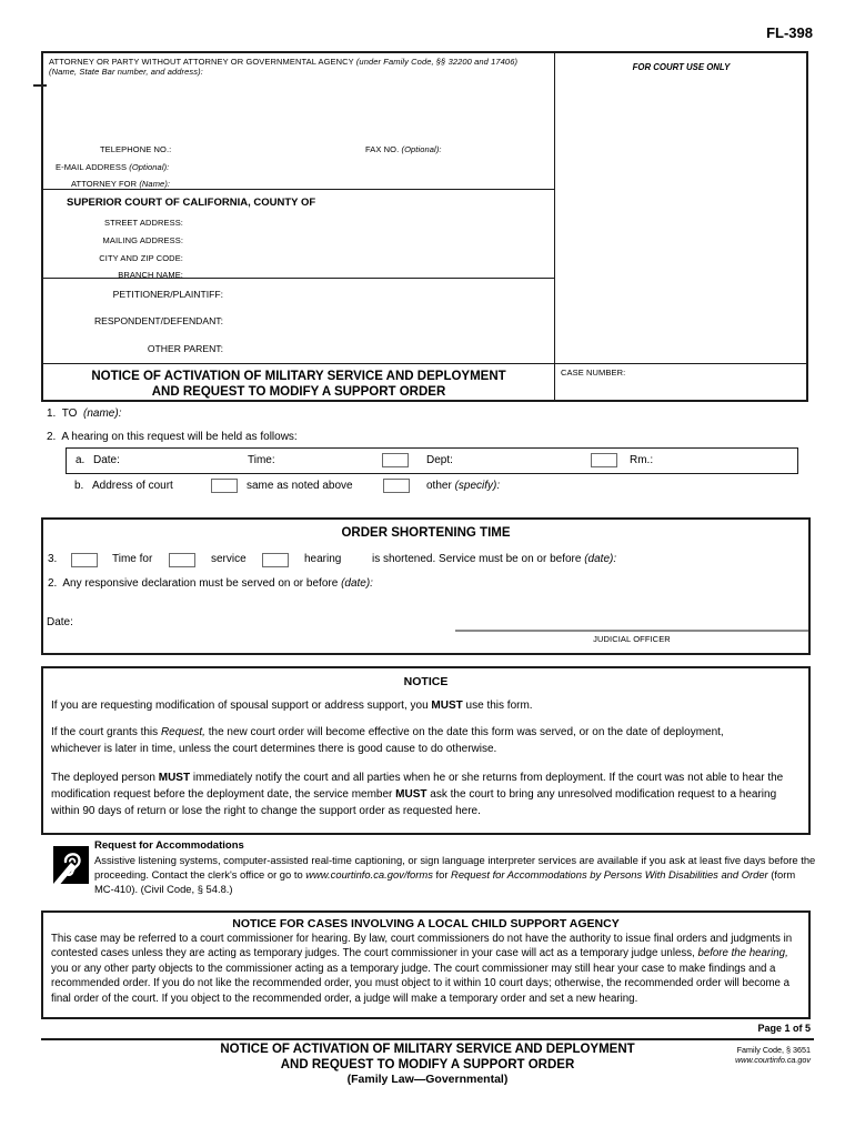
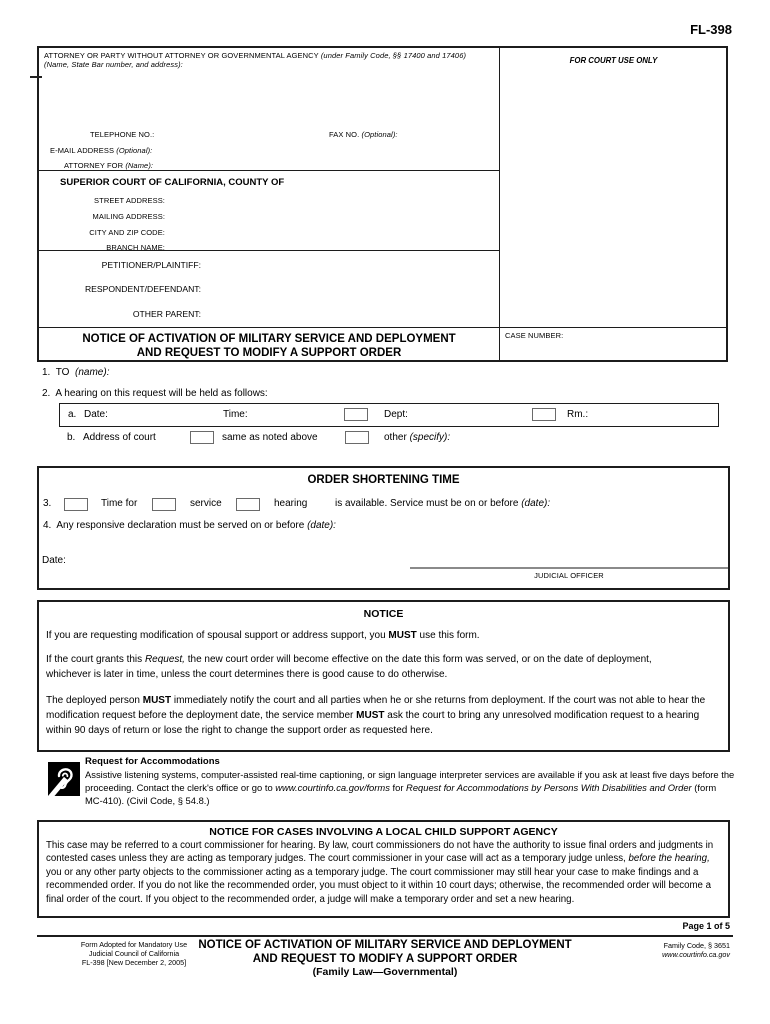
  FL-398
- ATTORNEY OR PARTY WITHOUT ATTORNEY OR GOVERNMENTAL AGENCY (under Family Code, §§ 32200 and 17406) (Name, State Bar number, and address):
+ ATTORNEY OR PARTY WITHOUT ATTORNEY OR GOVERNMENTAL AGENCY (under Family Code, §§ 17400 and 17406) (Name, State Bar number, and address):
  TELEPHONE NO.:
  FAX NO. (Optional):
  E-MAIL ADDRESS (Optional):
  ATTORNEY FOR (Name):
  SUPERIOR COURT OF CALIFORNIA, COUNTY OF
  STREET ADDRESS:
  MAILING ADDRESS:
  CITY AND ZIP CODE:
  BRANCH NAME:
  PETITIONER/PLAINTIFF:
  RESPONDENT/DEFENDANT:
  OTHER PARENT:
  NOTICE OF ACTIVATION OF MILITARY SERVICE AND DEPLOYMENT
  AND REQUEST TO MODIFY A SUPPORT ORDER
  FOR COURT USE ONLY
  CASE NUMBER:
  1. TO (name):
  2. A hearing on this request will be held as follows:
  a.
  Date:
  Time:
  Dept:
  Rm.:
  b.
  Address of court
  same as noted above
  other (specify):
  ORDER SHORTENING TIME
  3.
  Time for
  service
  hearing
- is shortened. Service must be on or before (date):
+ is available. Service must be on or before (date):
- 2. Any responsive declaration must be served on or before (date):
+ 4. Any responsive declaration must be served on or before (date):
  Date:
  JUDICIAL OFFICER
  NOTICE
  If you are requesting modification of spousal support or address support, you MUST use this form.
  If the court grants this Request, the new court order will become effective on the date this form was served, or on the date of deployment, whichever is later in time, unless the court determines there is good cause to do otherwise.
  The deployed person MUST immediately notify the court and all parties when he or she returns from deployment. If the court was not able to hear the modification request before the deployment date, the service member MUST ask the court to bring any unresolved modification request to a hearing within 90 days of return or lose the right to change the support order as requested here.
  Request for Accommodations
  Assistive listening systems, computer-assisted real-time captioning, or sign language interpreter services are available if you ask at least five days before the proceeding. Contact the clerk's office or go to www.courtinfo.ca.gov/forms for Request for Accommodations by Persons With Disabilities and Order (form MC-410). (Civil Code, § 54.8.)
  NOTICE FOR CASES INVOLVING A LOCAL CHILD SUPPORT AGENCY
  This case may be referred to a court commissioner for hearing. By law, court commissioners do not have the authority to issue final orders and judgments in contested cases unless they are acting as temporary judges. The court commissioner in your case will act as a temporary judge unless, before the hearing, you or any other party objects to the commissioner acting as a temporary judge. The court commissioner may still hear your case to make findings and a recommended order. If you do not like the recommended order, you must object to it within 10 court days; otherwise, the recommended order will become a final order of the court. If you object to the recommended order, a judge will make a temporary order and set a new hearing.
  Page 1 of 5
+ Form Adopted for Mandatory Use
+ Judicial Council of California
+ FL-398 [New December 2, 2005]
  NOTICE OF ACTIVATION OF MILITARY SERVICE AND DEPLOYMENT
  AND REQUEST TO MODIFY A SUPPORT ORDER
  (Family Law—Governmental)
  Family Code, § 3651
  www.courtinfo.ca.gov
